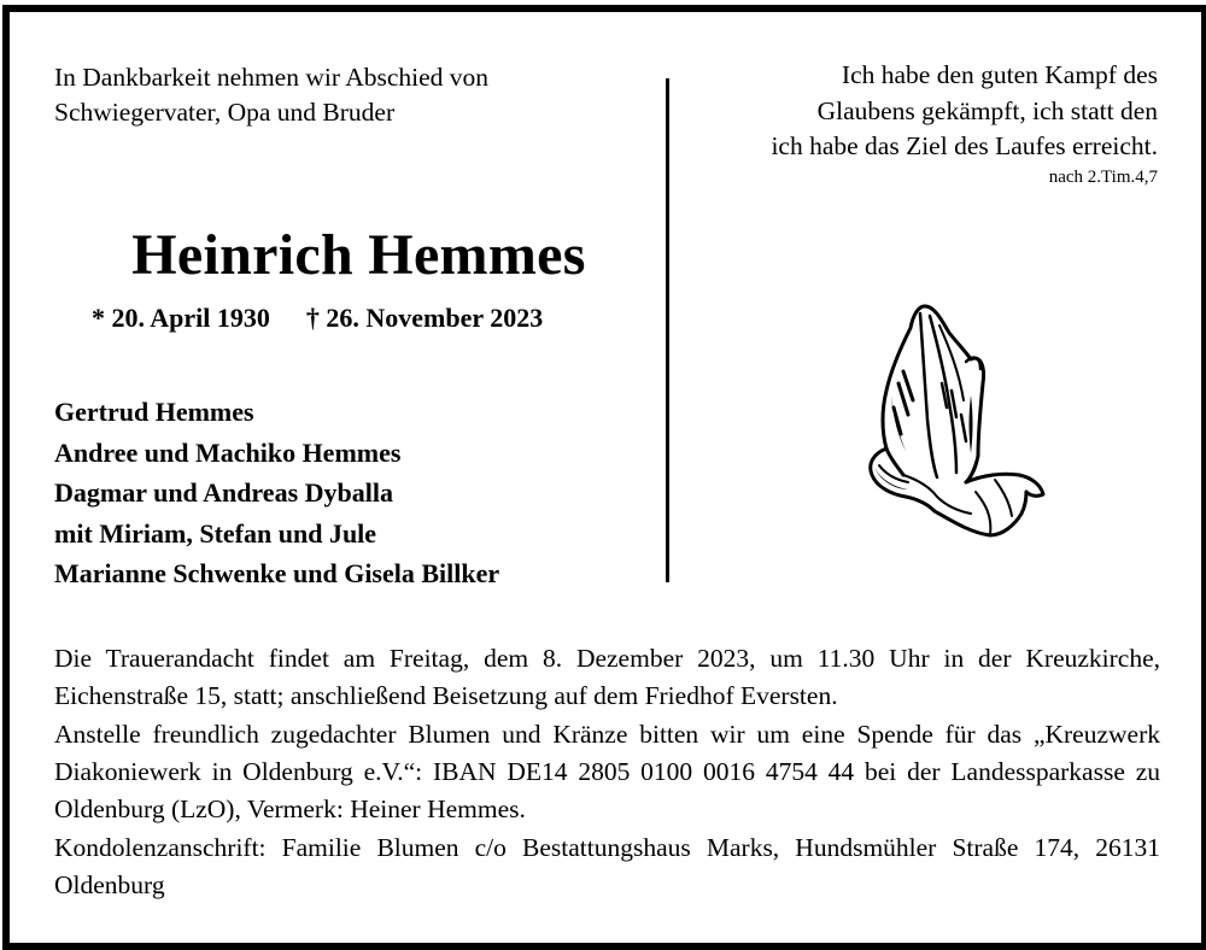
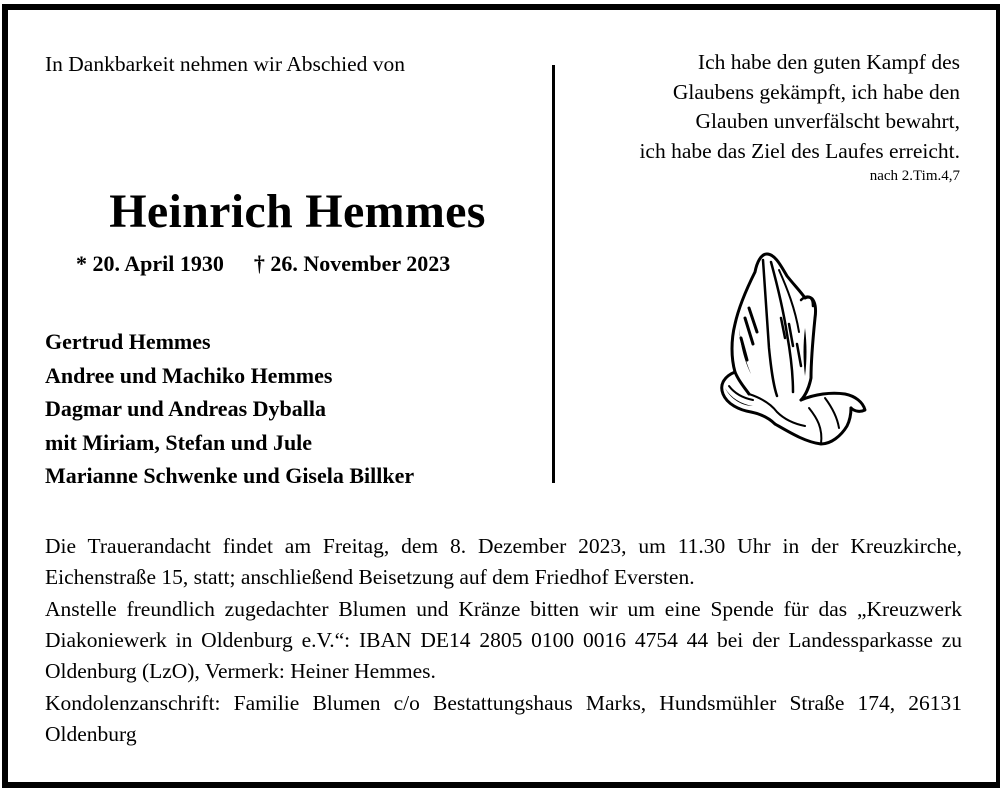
  In Dankbarkeit nehmen wir Abschied von
- Schwiegervater, Opa und Bruder
  Heinrich Hemmes
  * 20. April 1930 † 26. November 2023
  Gertrud Hemmes
  Andree und Machiko Hemmes
  Dagmar und Andreas Dyballa
  mit Miriam, Stefan und Jule
  Marianne Schwenke und Gisela Billker
  Ich habe den guten Kampf des
- Glaubens gekämpft, ich statt den
+ Glaubens gekämpft, ich habe den
+ Glauben unverfälscht bewahrt,
  ich habe das Ziel des Laufes erreicht.
  nach 2.Tim.4,7
  Die Trauerandacht findet am Freitag, dem 8. Dezember 2023, um 11.30 Uhr in der Kreuzkirche, Eichenstraße 15, statt; anschließend Beisetzung auf dem Friedhof Eversten.
  Anstelle freundlich zugedachter Blumen und Kränze bitten wir um eine Spende für das „Kreuzwerk Diakoniewerk in Oldenburg e.V.“: IBAN DE14 2805 0100 0016 4754 44 bei der Landessparkasse zu Oldenburg (LzO), Vermerk: Heiner Hemmes.
  Kondolenzanschrift: Familie Blumen c/o Bestattungshaus Marks, Hundsmühler Straße 174, 26131 Oldenburg
